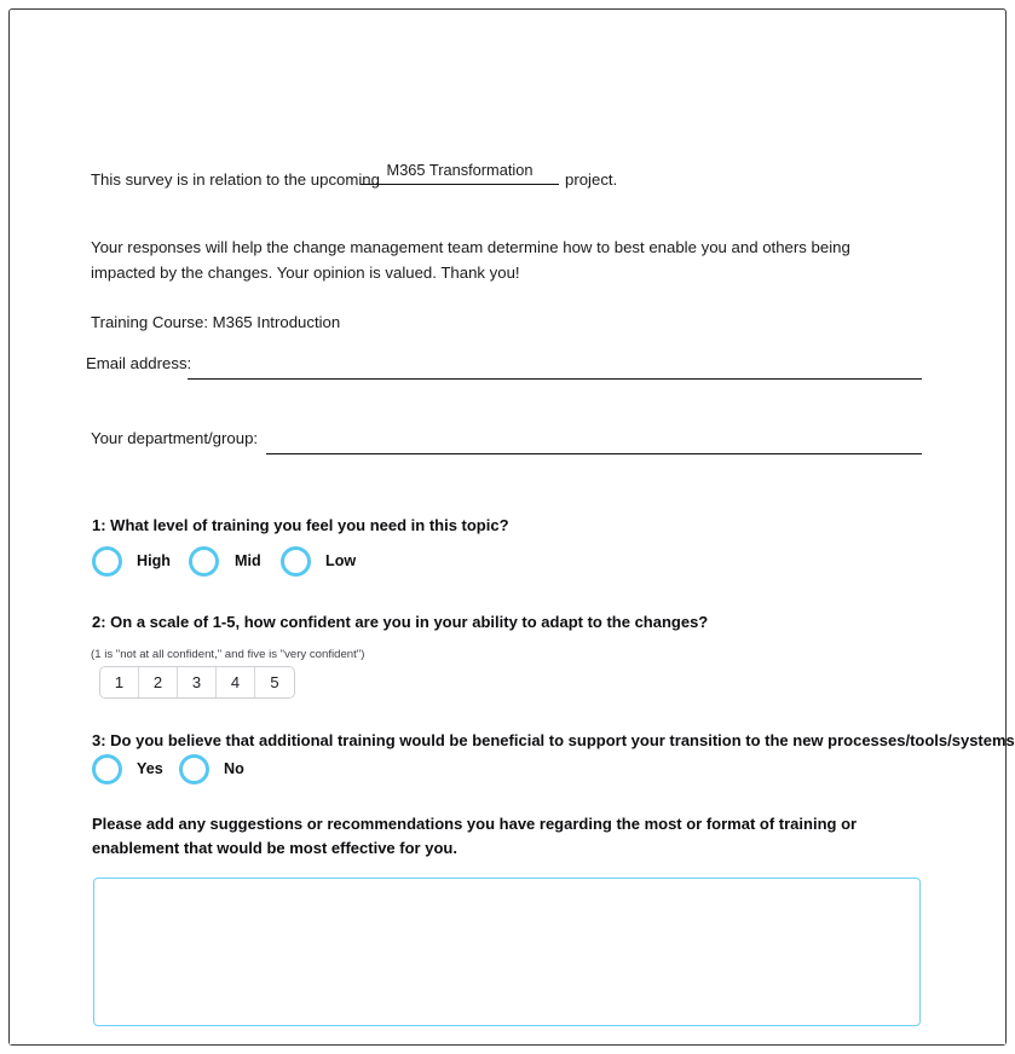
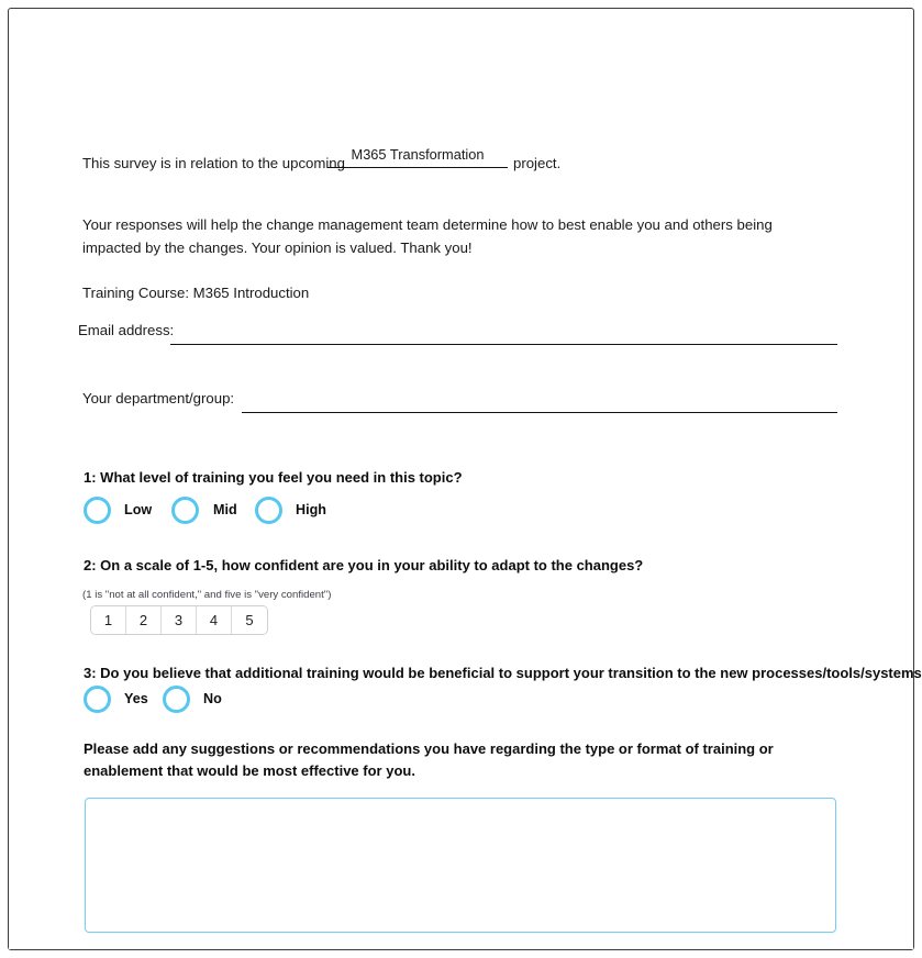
  This survey is in relation to the upcoming
  M365 Transformation
  project.
  Your responses will help the change management team determine how to best enable you and others being impacted by the changes. Your opinion is valued. Thank you!
  Training Course: M365 Introduction
  Email address:
  Your department/group:
  1: What level of training you feel you need in this topic?
- High
+ Low
  Mid
- Low
+ High
  2: On a scale of 1-5, how confident are you in your ability to adapt to the changes?
  (1 is "not at all confident," and five is "very confident")
  1
  2
  3
  4
  5
  3: Do you believe that additional training would be beneficial to support your transition to the new processes/tools/systems
  Yes
  No
- Please add any suggestions or recommendations you have regarding the most or format of training or enablement that would be most effective for you.
+ Please add any suggestions or recommendations you have regarding the type or format of training or enablement that would be most effective for you.
